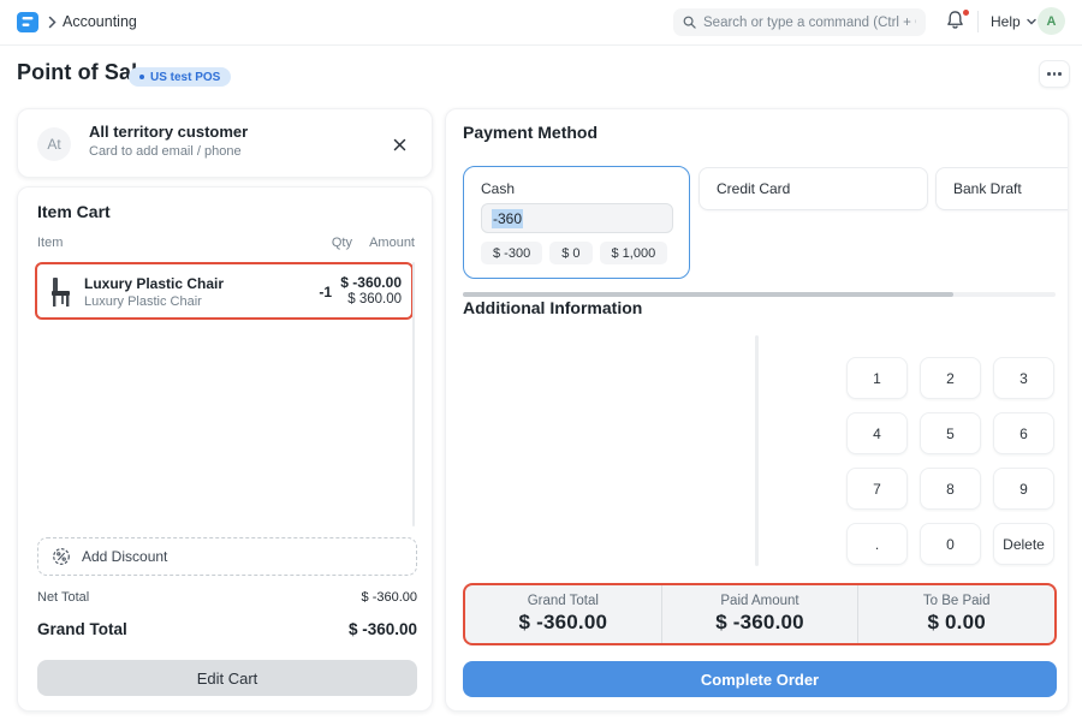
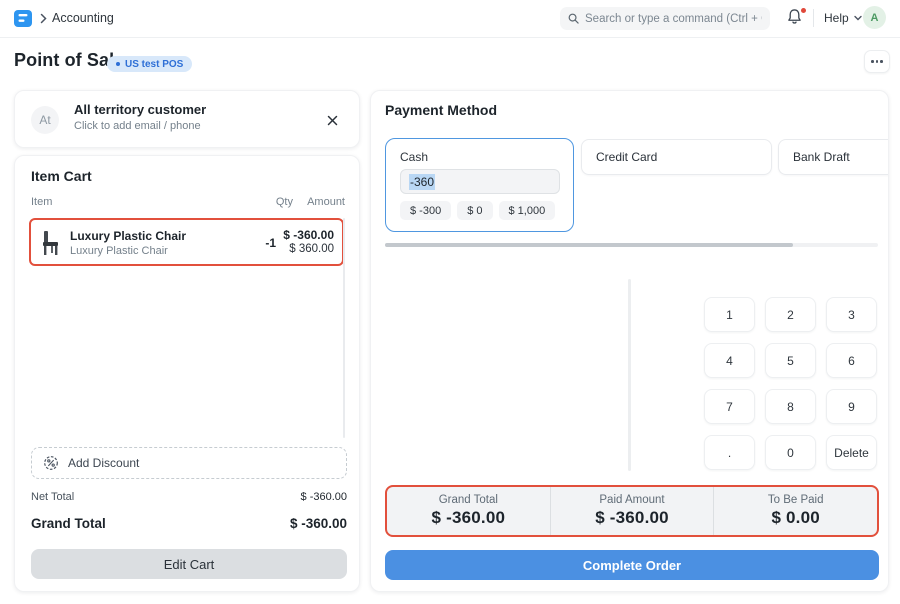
  Accounting
  Search or type a command (Ctrl +
  Help
  A
  Point of Sa
  US test POS
  At
  All territory customer
- Card to add email / phone
+ Click to add email / phone
  Item Cart
  Item
  Qty
  Amount
  Luxury Plastic Chair
  Luxury Plastic Chair
  -1
  $ -360.00
  $ 360.00
  Add Discount
  Net Total
  $ -360.00
  Grand Total
  $ -360.00
  Edit Cart
  Payment Method
  Cash
  -360
  $ -300
  $ 0
  $ 1,000
  Credit Card
  Bank Draft
- Additional Information
  1
  2
  3
  4
  5
  6
  7
  8
  9
  .
  0
  Delete
  Grand Total
  $ -360.00
  Paid Amount
  $ -360.00
  To Be Paid
  $ 0.00
  Complete Order
